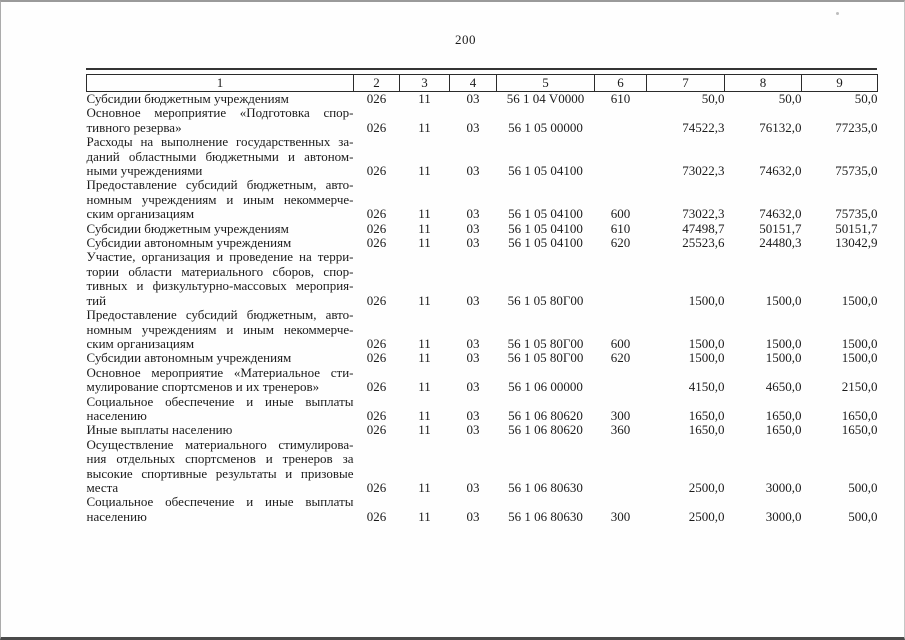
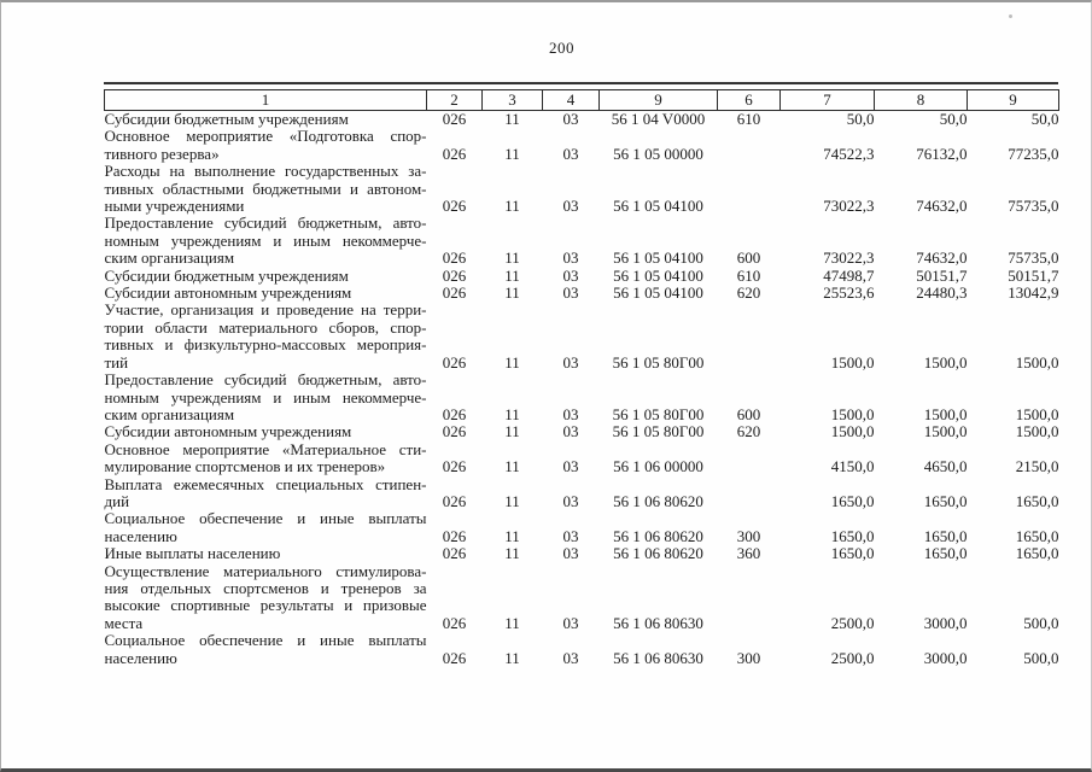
  200
- 1	2	3	4	5	6	7	8	9
+ 1	2	3	4	9	6	7	8	9
  Субсидии бюджетным учреждениям	026	11	03	56 1 04 V0000	610	50,0	50,0	50,0
  Основное мероприятие «Подготовка спор-тивного резерва»	026	11	03	56 1 05 00000		74522,3	76132,0	77235,0
- Расходы на выполнение государственных за-даний областными бюджетными и автоном-ными учреждениями	026	11	03	56 1 05 04100		73022,3	74632,0	75735,0
+ Расходы на выполнение государственных за-тивных областными бюджетными и автоном-ными учреждениями	026	11	03	56 1 05 04100		73022,3	74632,0	75735,0
  Предоставление субсидий бюджетным, авто-номным учреждениям и иным некоммерче-ским организациям	026	11	03	56 1 05 04100	600	73022,3	74632,0	75735,0
  Субсидии бюджетным учреждениям	026	11	03	56 1 05 04100	610	47498,7	50151,7	50151,7
  Субсидии автономным учреждениям	026	11	03	56 1 05 04100	620	25523,6	24480,3	13042,9
  Участие, организация и проведение на терри-тории области материального сборов, спор-тивных и физкультурно-массовых мероприя-тий	026	11	03	56 1 05 80Г00		1500,0	1500,0	1500,0
  Предоставление субсидий бюджетным, авто-номным учреждениям и иным некоммерче-ским организациям	026	11	03	56 1 05 80Г00	600	1500,0	1500,0	1500,0
  Субсидии автономным учреждениям	026	11	03	56 1 05 80Г00	620	1500,0	1500,0	1500,0
  Основное мероприятие «Материальное сти-мулирование спортсменов и их тренеров»	026	11	03	56 1 06 00000		4150,0	4650,0	2150,0
+ Выплата ежемесячных специальных стипен-дий	026	11	03	56 1 06 80620		1650,0	1650,0	1650,0
  Социальное обеспечение и иные выплатынаселению	026	11	03	56 1 06 80620	300	1650,0	1650,0	1650,0
  Иные выплаты населению	026	11	03	56 1 06 80620	360	1650,0	1650,0	1650,0
  Осуществление материального стимулирова-ния отдельных спортсменов и тренеров завысокие спортивные результаты и призовыеместа	026	11	03	56 1 06 80630		2500,0	3000,0	500,0
  Социальное обеспечение и иные выплатынаселению	026	11	03	56 1 06 80630	300	2500,0	3000,0	500,0
